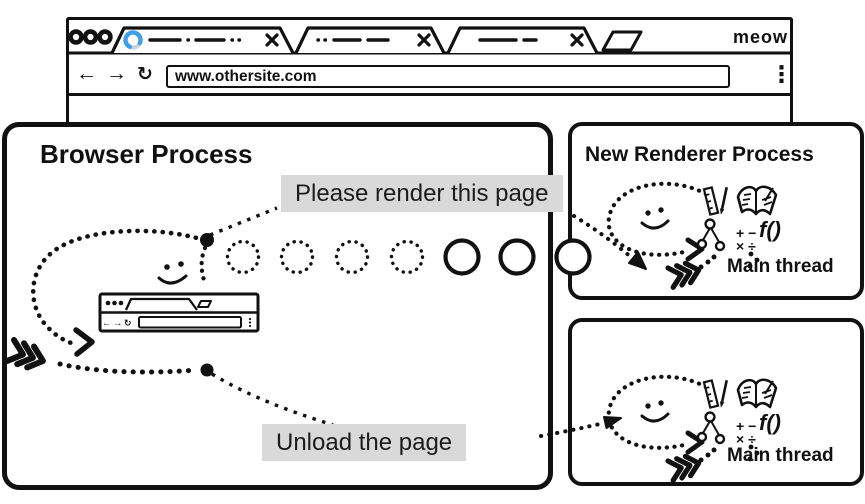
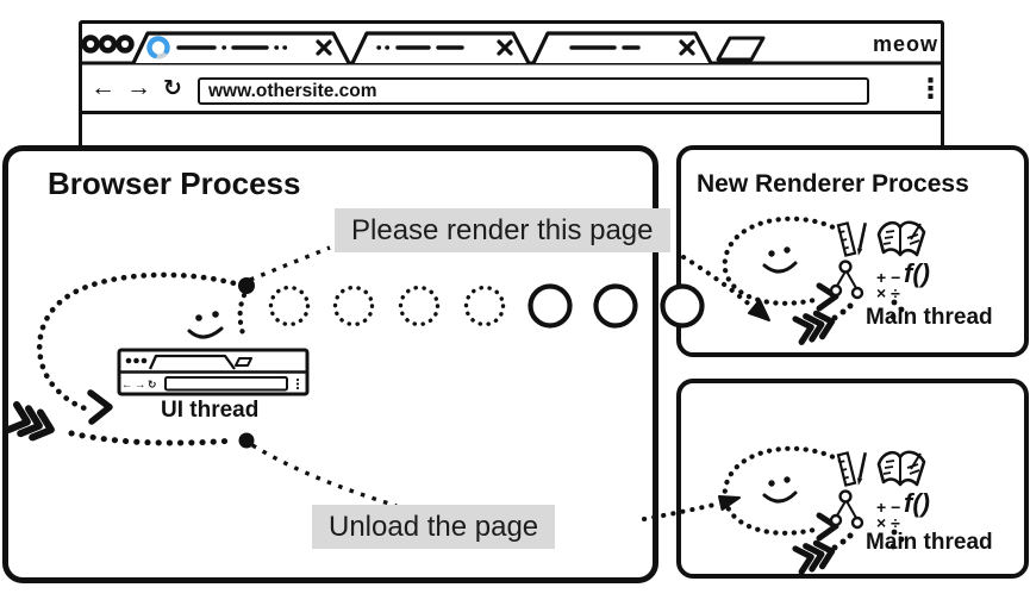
  ←
  →
  ↻
  www.othersite.com
  ⋮
  meow
  Browser Process
  New Renderer Process
  ←
  →
  ↻
  Please render this page
  Unload the page
+ UI thread
  Main thread
  Main thread
